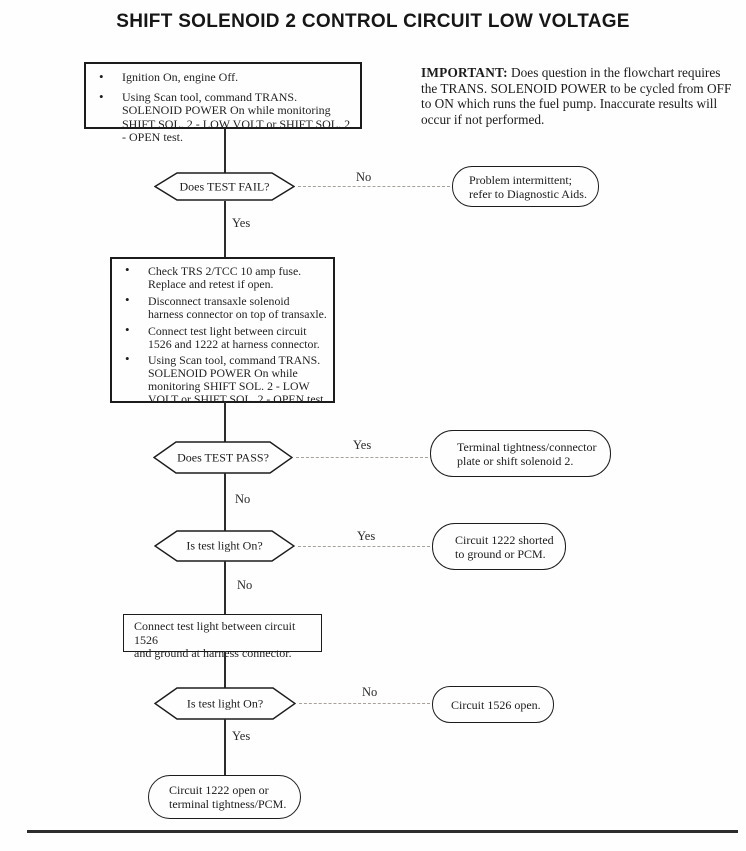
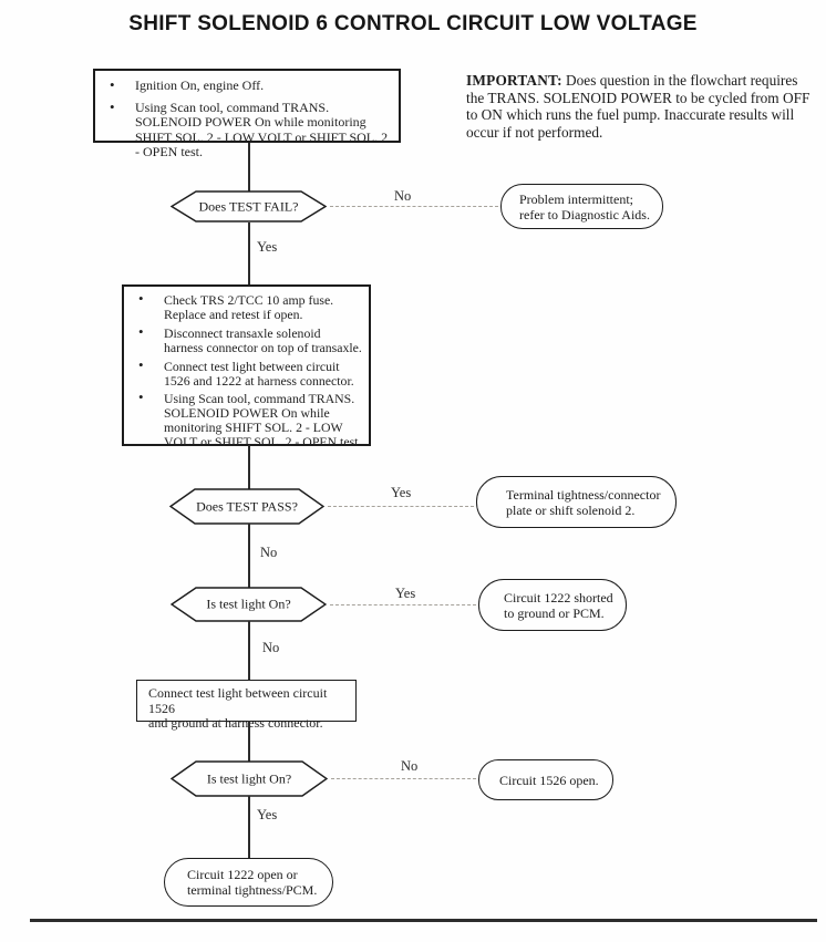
- SHIFT SOLENOID 2 CONTROL CIRCUIT LOW VOLTAGE
+ SHIFT SOLENOID 6 CONTROL CIRCUIT LOW VOLTAGE
  Ignition On, engine Off.
  Using Scan tool, command TRANS. SOLENOID POWER On while monitoring SHIFT SOL. 2 - LOW VOLT or SHIFT SOL. 2 - OPEN test.
  IMPORTANT: Does question in the flowchart requires the TRANS. SOLENOID POWER to be cycled from OFF to ON which runs the fuel pump. Inaccurate results will occur if not performed.
  Does TEST FAIL?
  No
  Problem intermittent;
  refer to Diagnostic Aids.
  Yes
  Check TRS 2/TCC 10 amp fuse. Replace and retest if open.
  Disconnect transaxle solenoid harness connector on top of transaxle.
  Connect test light between circuit 1526 and 1222 at harness connector.
  Using Scan tool, command TRANS. SOLENOID POWER On while monitoring SHIFT SOL. 2 - LOW VOLT or SHIFT SOL. 2 - OPEN test.
  Does TEST PASS?
  Yes
  Terminal tightness/connector
  plate or shift solenoid 2.
  No
  Is test light On?
  Yes
  Circuit 1222 shorted
  to ground or PCM.
  No
  Connect test light between circuit 1526
  and ground at harness connector.
  Is test light On?
  No
  Circuit 1526 open.
  Yes
  Circuit 1222 open or
  terminal tightness/PCM.
